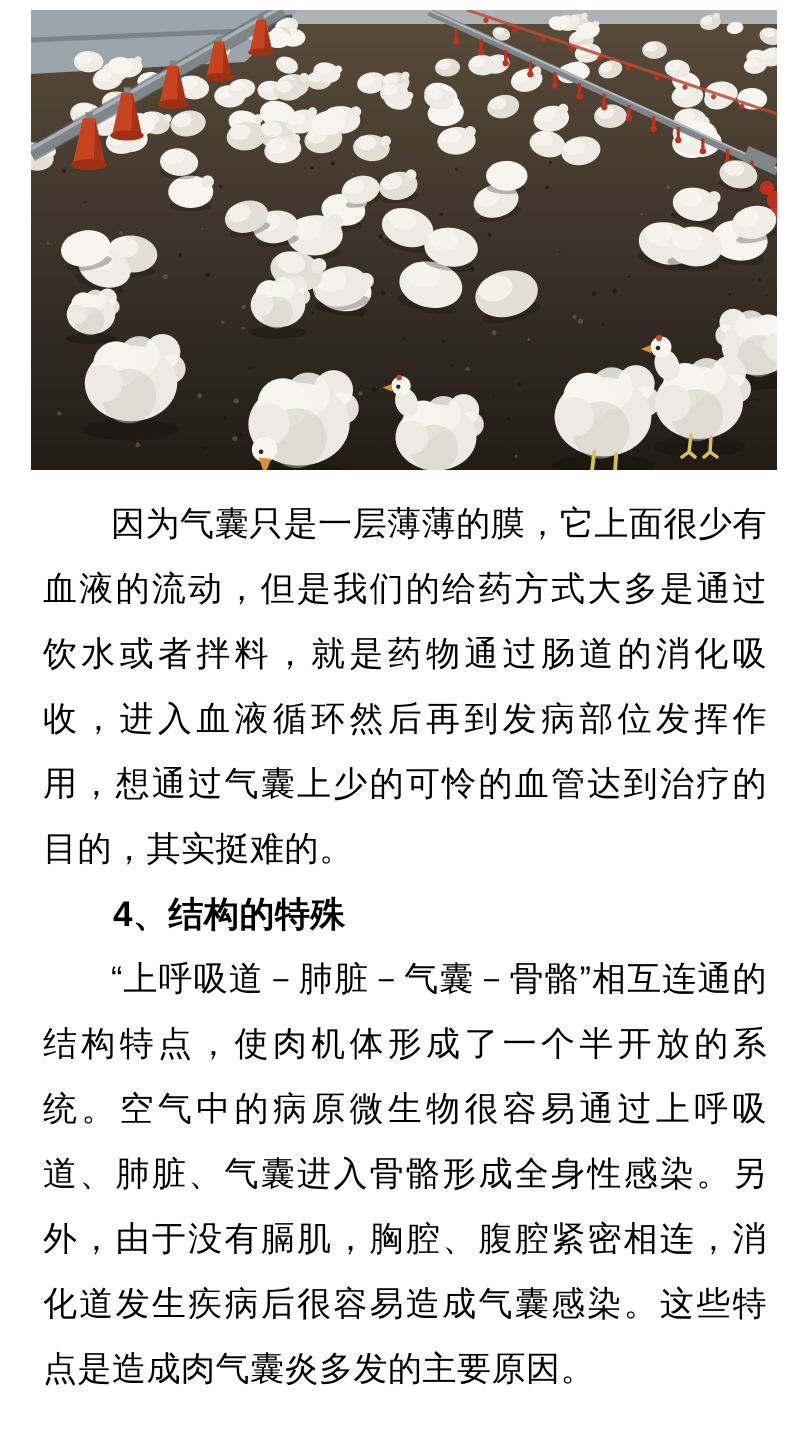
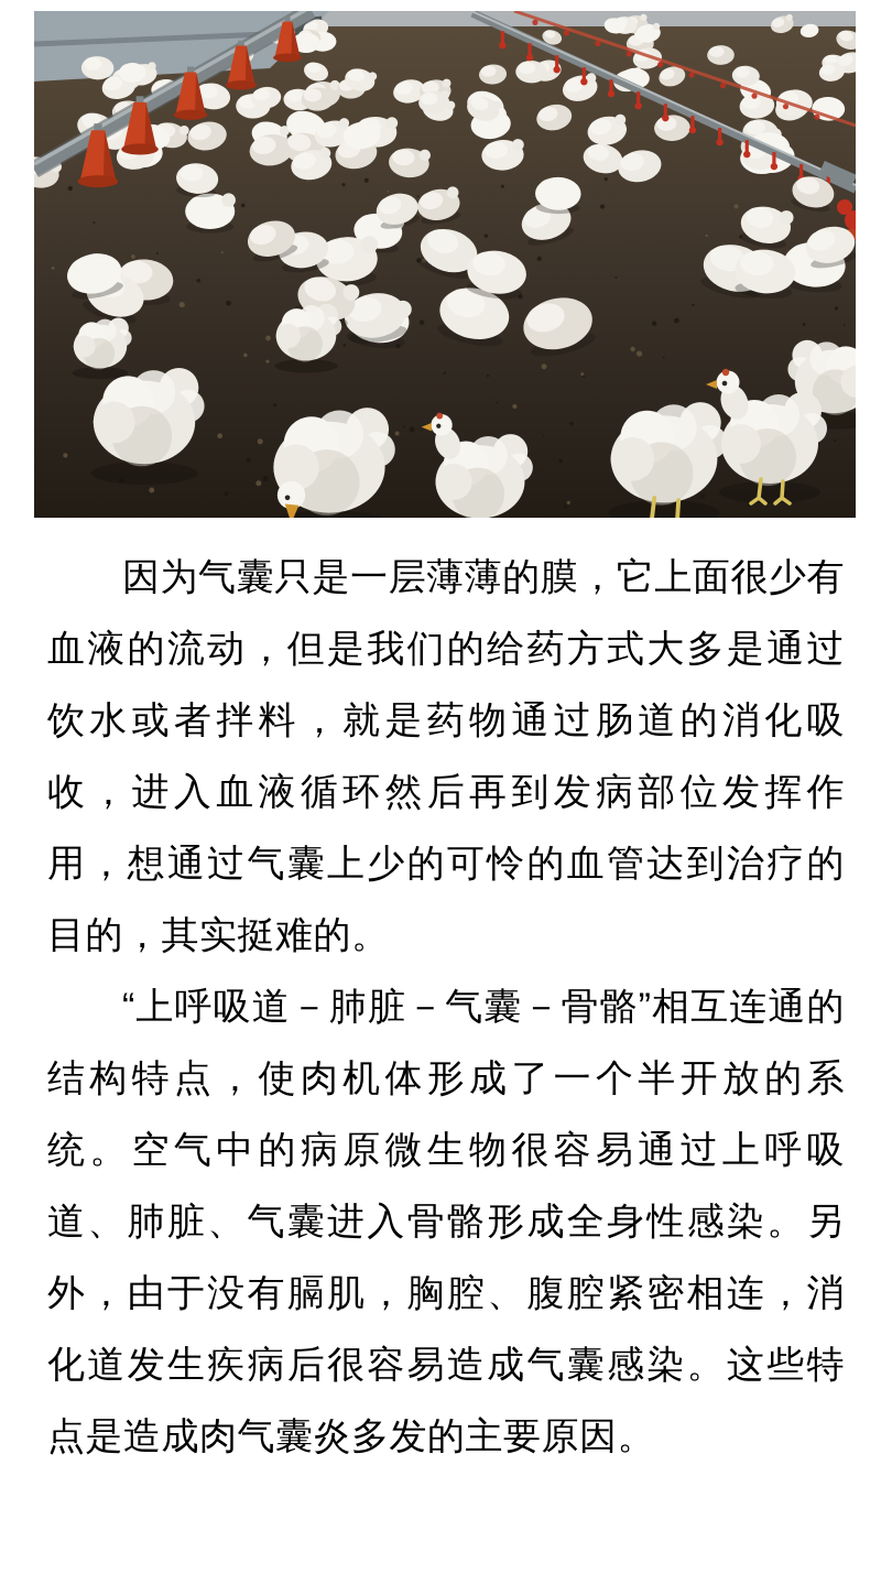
  因为气囊只是一层薄薄的膜，它上面很少有血液的流动，但是我们的给药方式大多是通过饮水或者拌料，就是药物通过肠道的消化吸收，进入血液循环然后再到发病部位发挥作用，想通过气囊上少的可怜的血管达到治疗的目的，其实挺难的。
- 4、结构的特殊
  “上呼吸道－肺脏－气囊－骨骼”相互连通的结构特点，使肉机体形成了一个半开放的系统。空气中的病原微生物很容易通过上呼吸道、肺脏、气囊进入骨骼形成全身性感染。另外，由于没有膈肌，胸腔、腹腔紧密相连，消化道发生疾病后很容易造成气囊感染。这些特点是造成肉气囊炎多发的主要原因。
